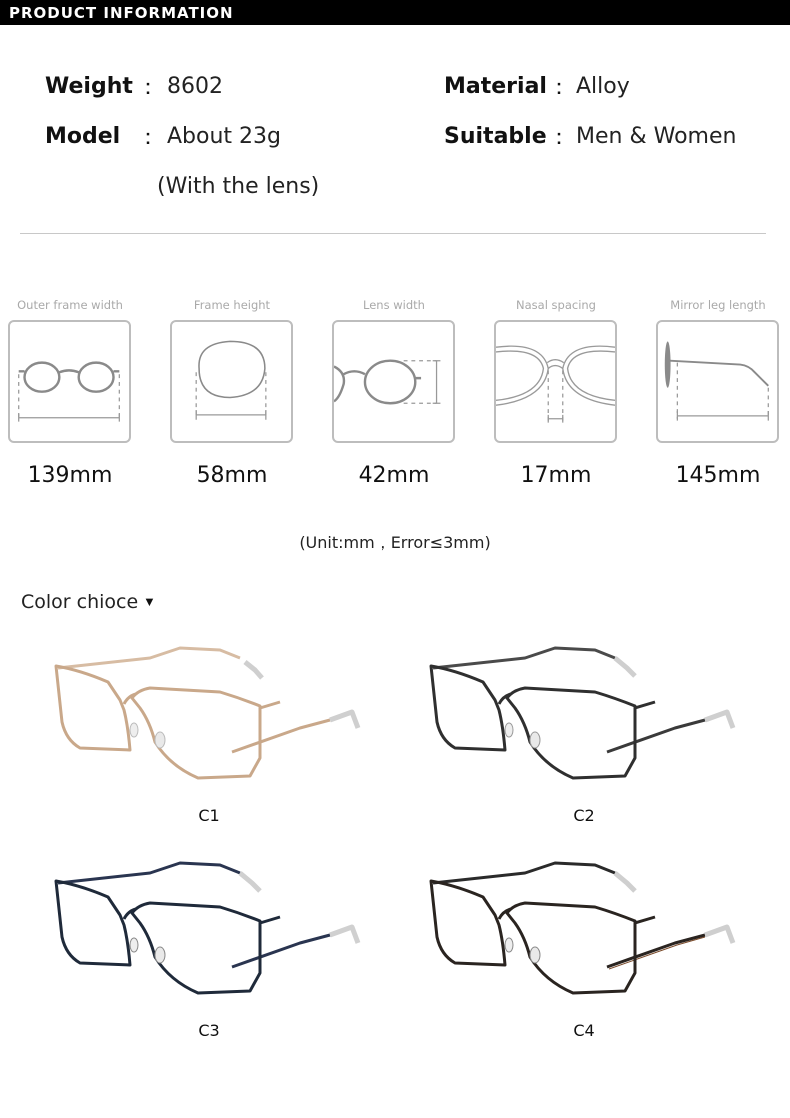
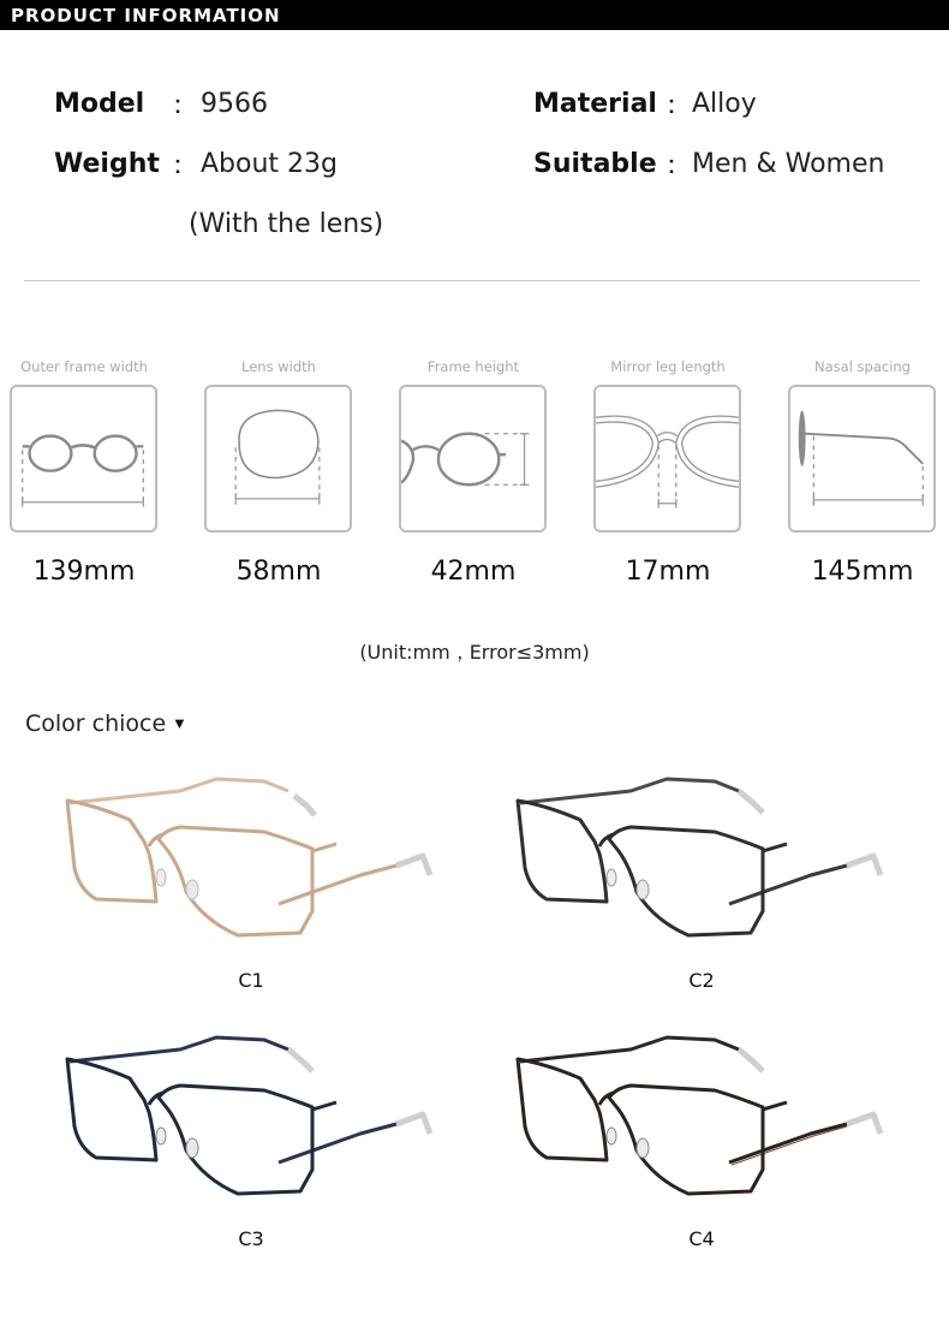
  PRODUCT INFORMATION
- Weight
+ Model
  ：
- 8602
+ 9566
- Model
+ Weight
  ：
  About 23g
  (With the lens)
  Material
  ：
  Alloy
  Suitable
  ：
  Men & Women
  Outer frame width
  139mm
- Frame height
+ Lens width
  58mm
- Lens width
+ Frame height
  42mm
- Nasal spacing
+ Mirror leg length
  17mm
- Mirror leg length
+ Nasal spacing
  145mm
  (Unit:mm，Error≤3mm)
  Color chioce
  ▼
  C1
  C2
  C3
  C4
